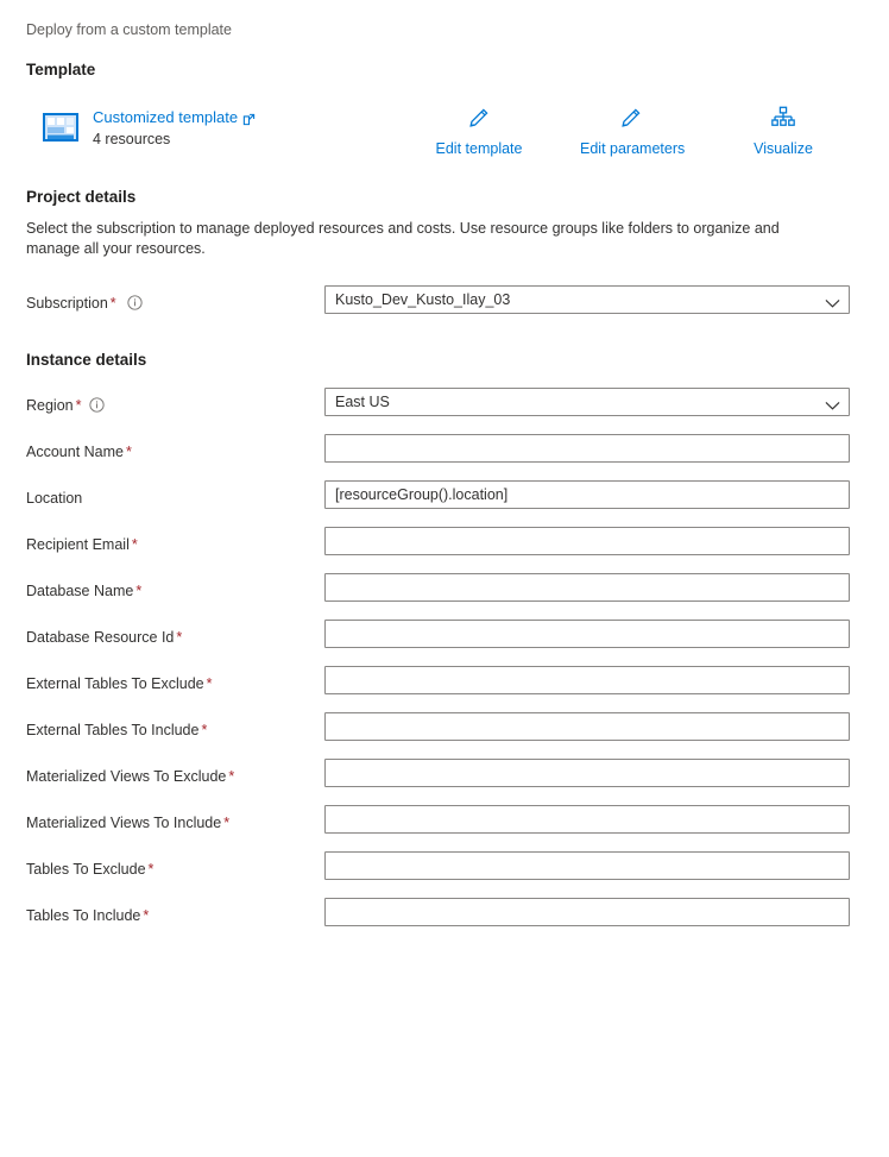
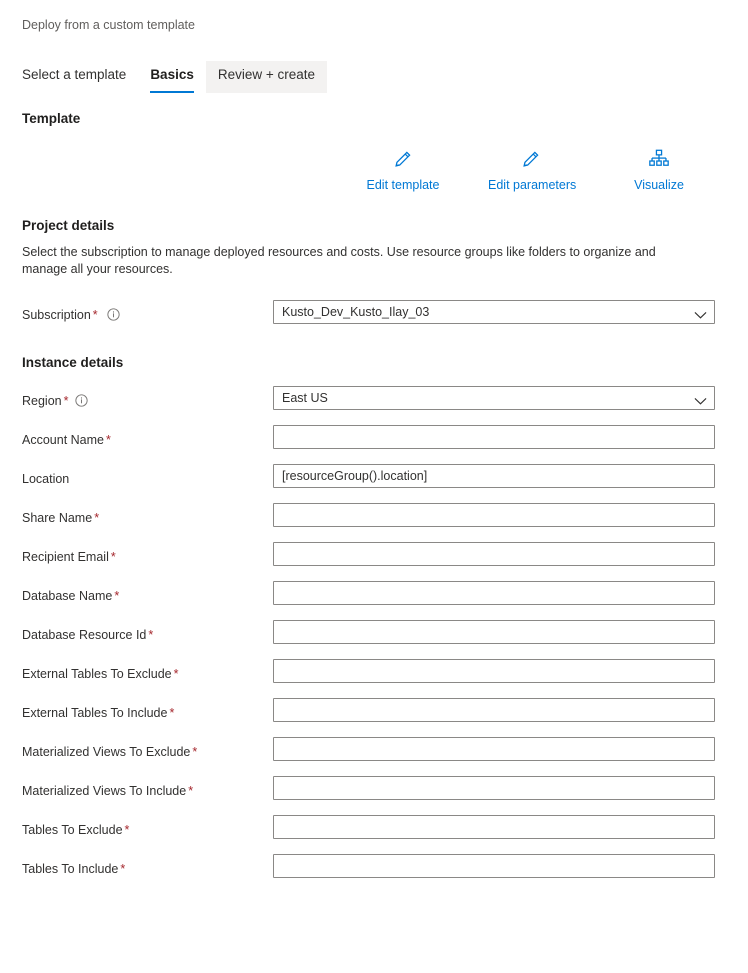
  Deploy from a custom template
+ Select a template
+ Basics
+ Review + create
  Template
- Customized template
- 4 resources
  Edit template
  Edit parameters
  Visualize
  Project details
  Select the subscription to manage deployed resources and costs. Use resource groups like folders to organize and manage all your resources.
  Subscription *
  Kusto_Dev_Kusto_Ilay_03
  Instance details
  Region *
  East US
  Account Name *
  Location
  [resourceGroup().location]
+ Share Name *
  Recipient Email *
  Database Name *
  Database Resource Id *
  External Tables To Exclude *
  External Tables To Include *
  Materialized Views To Exclude *
  Materialized Views To Include *
  Tables To Exclude *
  Tables To Include *
